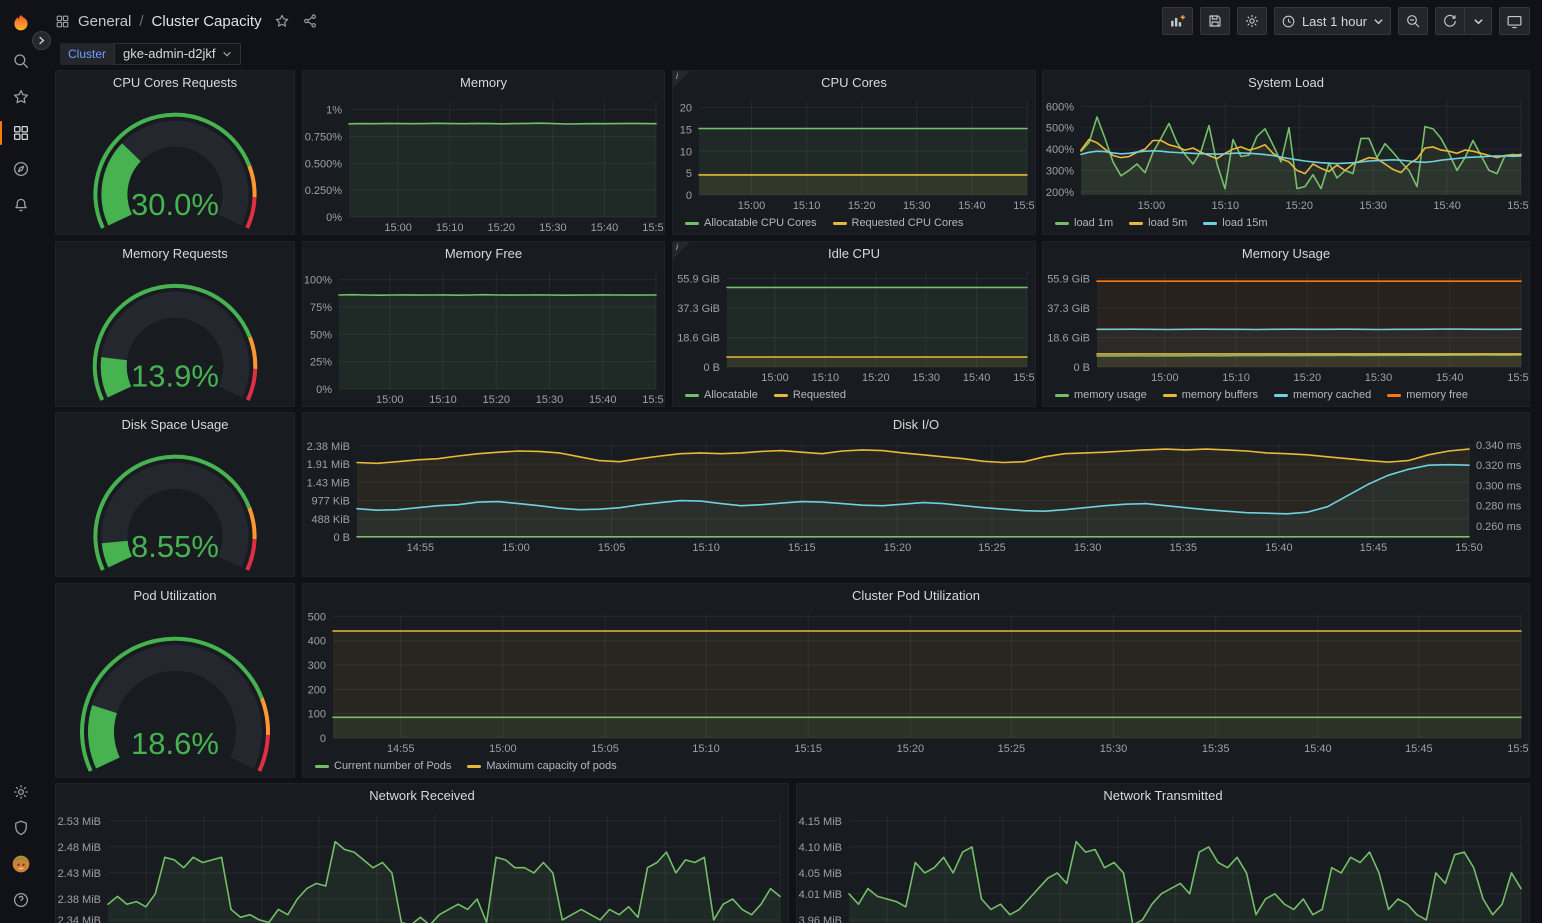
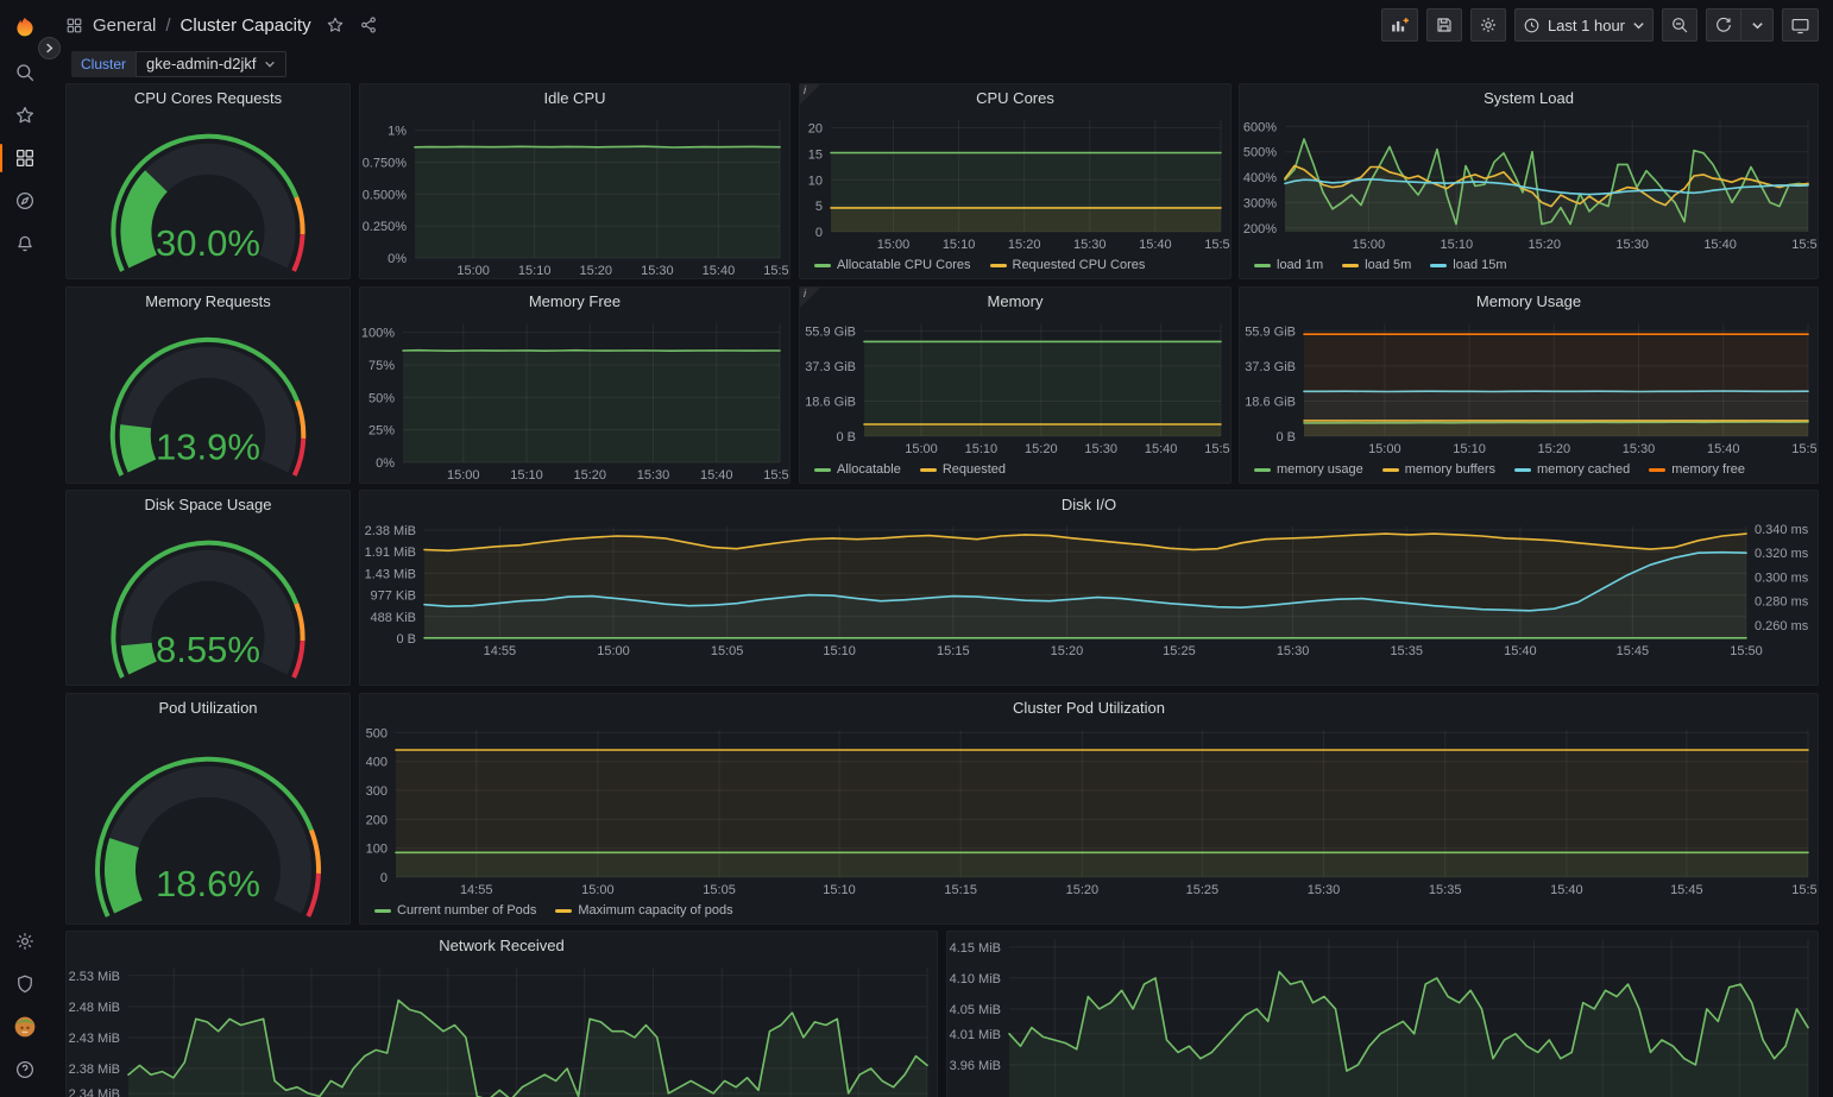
  General
  /
  Cluster Capacity
  Last 1 hour
  Cluster
  gke-admin-d2jkf
  CPU Cores Requests
  30.0%
- Memory
+ Idle CPU
  15:00
  15:10
  15:20
  15:30
  15:40
  15:5
  0%
  0.250%
  0.500%
  0.750%
  1%
  i
  CPU Cores
  15:00
  15:10
  15:20
  15:30
  15:40
  15:5
  0
  5
  10
  15
  20
  Allocatable CPU Cores
  Requested CPU Cores
  System Load
  15:00
  15:10
  15:20
  15:30
  15:40
  15:5
  200%
  300%
  400%
  500%
  600%
  load 1m
  load 5m
  load 15m
  Memory Requests
  13.9%
  Memory Free
  15:00
  15:10
  15:20
  15:30
  15:40
  15:5
  0%
  25%
  50%
  75%
  100%
  i
- Idle CPU
+ Memory
  15:00
  15:10
  15:20
  15:30
  15:40
  15:5
  0 B
  18.6 GiB
  37.3 GiB
  55.9 GiB
  Allocatable
  Requested
  Memory Usage
  15:00
  15:10
  15:20
  15:30
  15:40
  15:5
  0 B
  18.6 GiB
  37.3 GiB
  55.9 GiB
  memory usage
  memory buffers
  memory cached
  memory free
  Disk Space Usage
  8.55%
  Disk I/O
  14:55
  15:00
  15:05
  15:10
  15:15
  15:20
  15:25
  15:30
  15:35
  15:40
  15:45
  15:50
  0 B
  488 KiB
  977 KiB
  1.43 MiB
  1.91 MiB
  2.38 MiB
  0.260 ms
  0.280 ms
  0.300 ms
  0.320 ms
  0.340 ms
  Pod Utilization
  18.6%
  Cluster Pod Utilization
  14:55
  15:00
  15:05
  15:10
  15:15
  15:20
  15:25
  15:30
  15:35
  15:40
  15:45
  15:5
  0
  100
  200
  300
  400
  500
  Current number of Pods
  Maximum capacity of pods
  Network Received
  2.34 MiB
  2.38 MiB
  2.43 MiB
  2.48 MiB
  2.53 MiB
- Network Transmitted
  3.96 MiB
  4.01 MiB
  4.05 MiB
  4.10 MiB
  4.15 MiB
